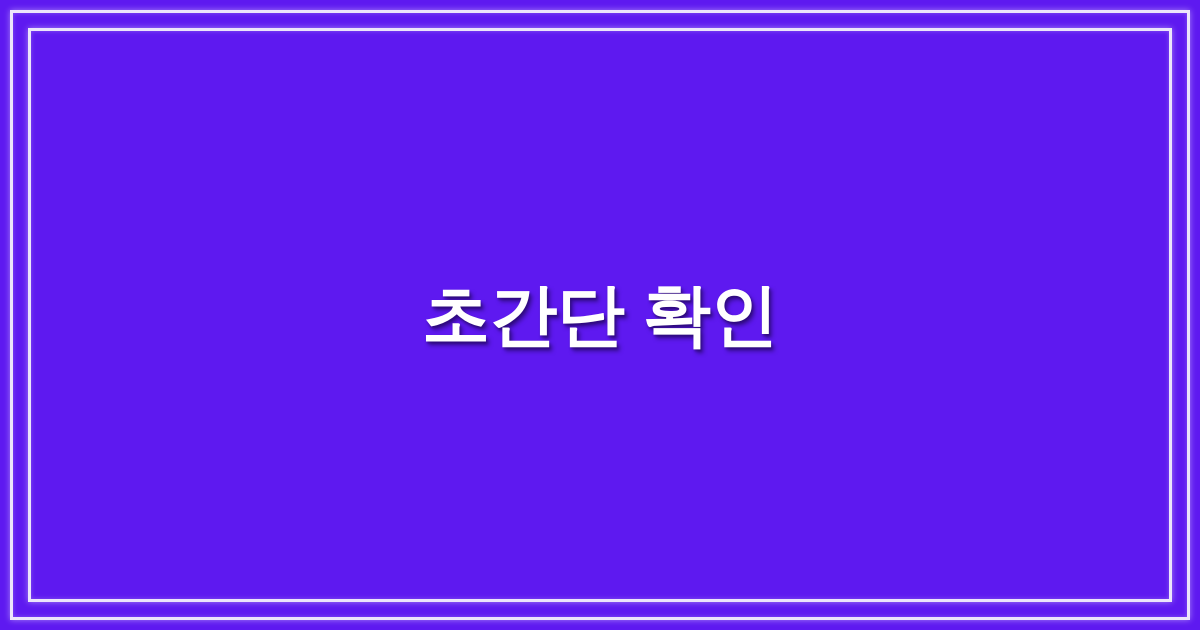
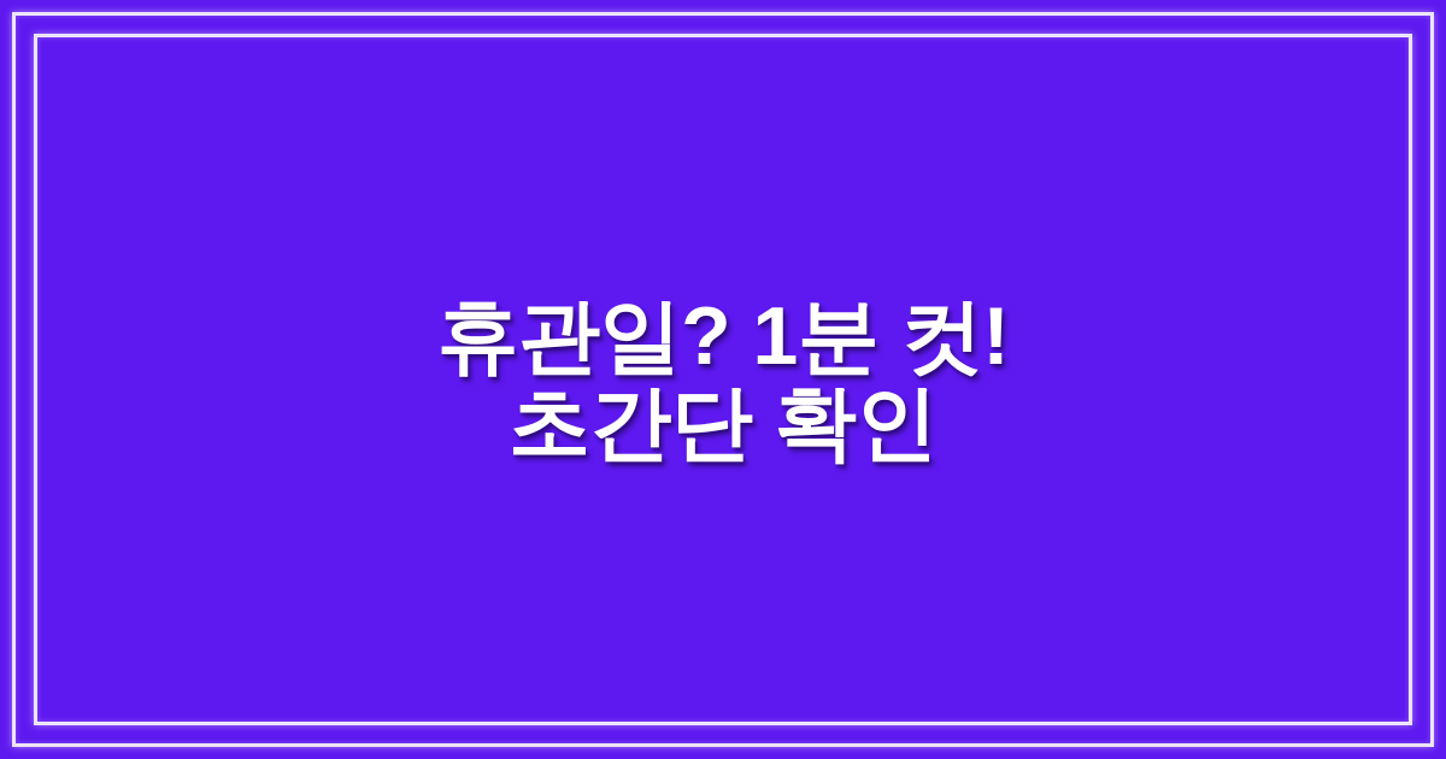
+ 휴관일? 1분 컷!
  초간단 확인
